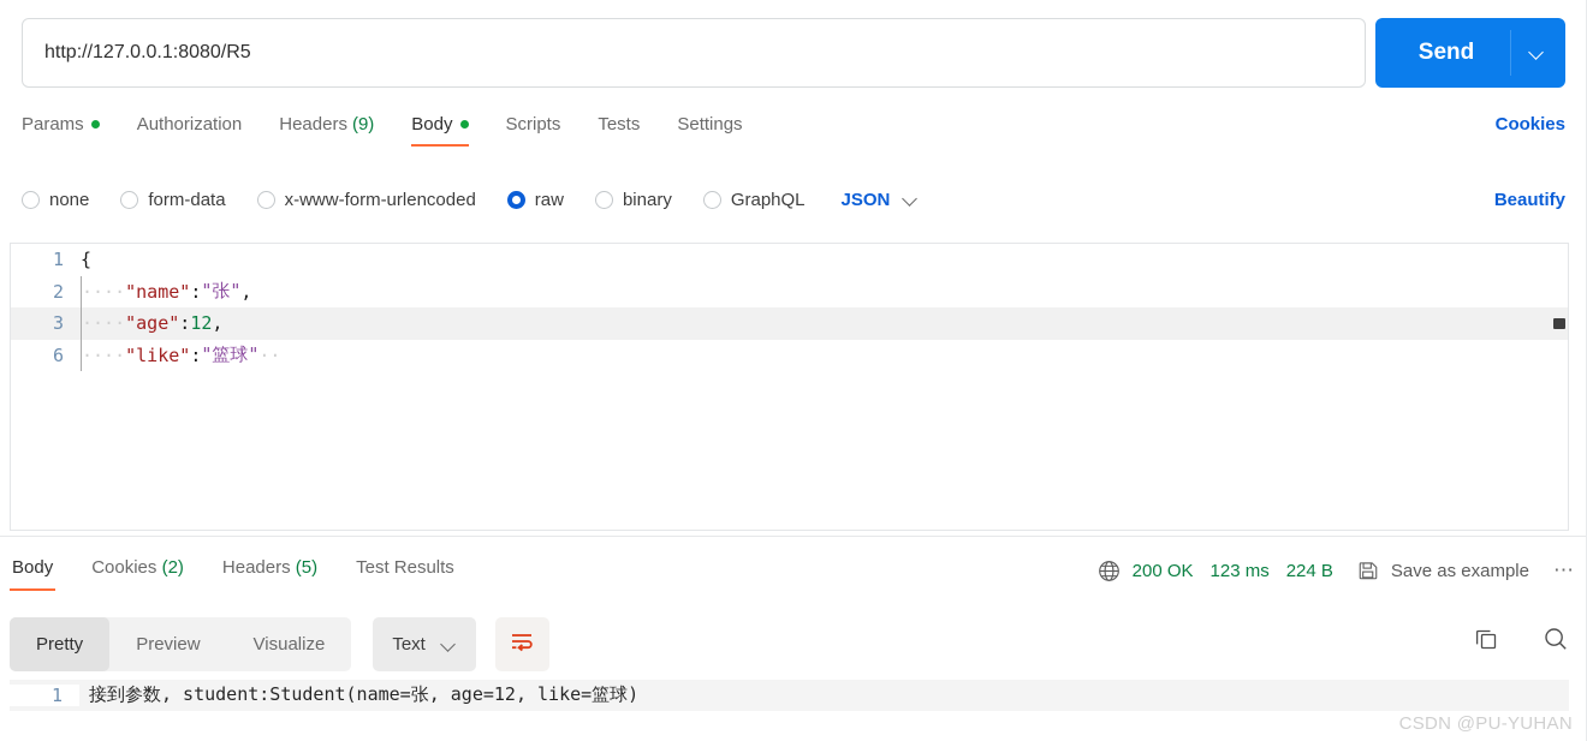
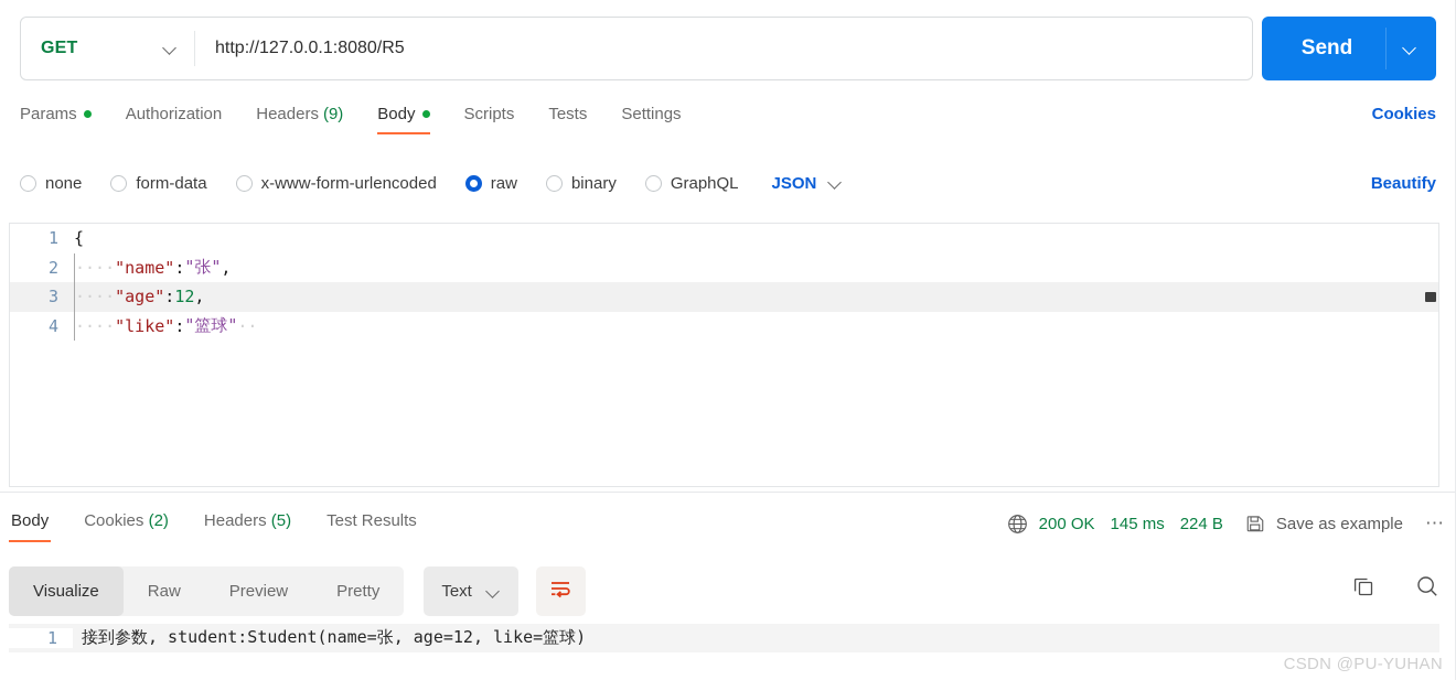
+ GET
  http://127.0.0.1:8080/R5
  Send
  Params
  Authorization
  Headers
  (9)
  Body
  Scripts
  Tests
  Settings
  Cookies
  none
  form-data
  x-www-form-urlencoded
  raw
  binary
  GraphQL
  JSON
  Beautify
  1
  {
  2
  ····
  "name"
  :
  "张"
  ,
  3
  ····
  "age"
  :
  12
  ,
- 6
+ 4
  ····
  "like"
  :
  "篮球"
  ··
  Body
  Cookies (2)
  Headers (5)
  Test Results
  200 OK
- 123 ms
+ 145 ms
  224 B
  Save as example
  ⋯
- Pretty
+ Visualize
+ Raw
  Preview
- Visualize
+ Pretty
  Text
  1
  接到参数, student:Student(name=张, age=12, like=篮球)
  CSDN @PU-YUHAN
